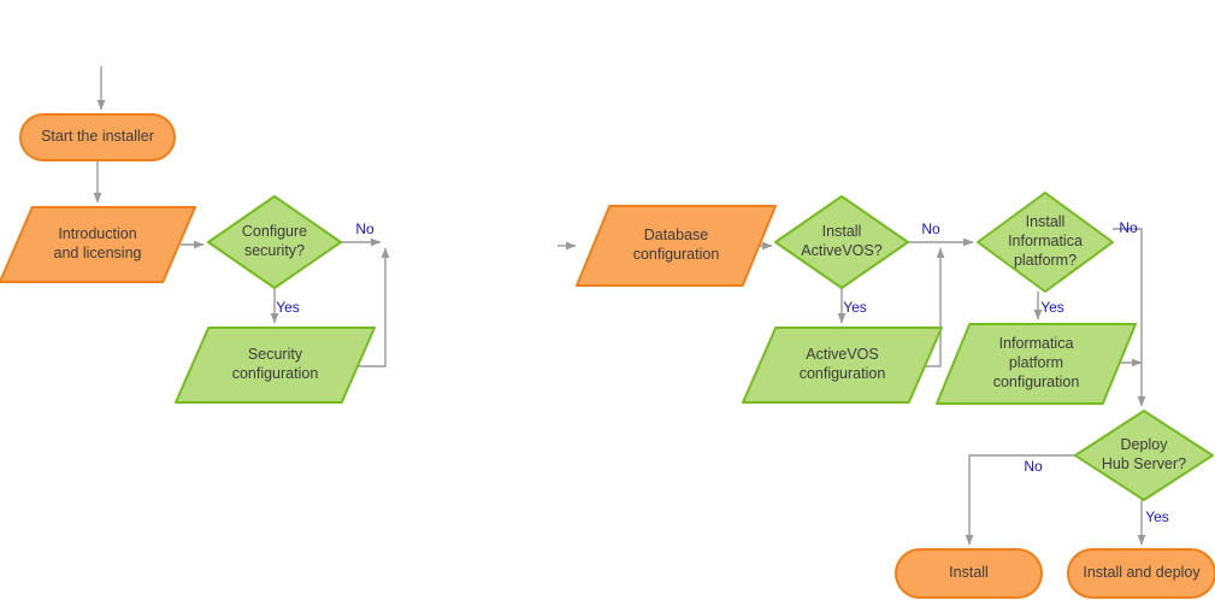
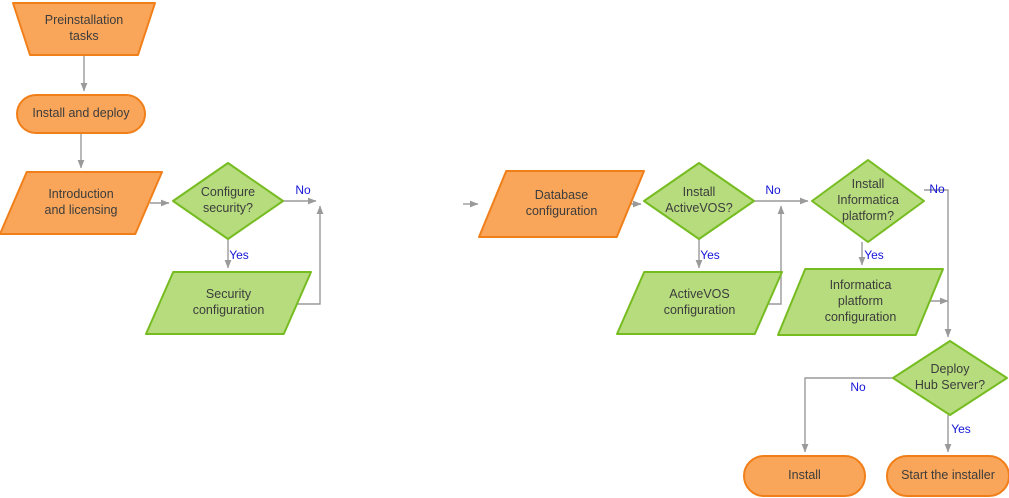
  No
  Yes
  No
  Yes
  No
  Yes
  No
  Yes
+ Preinstallation tasks
- Start the installer
+ Install and deploy
  Introduction and licensing
  Configure security?
  Security configuration
  Database configuration
  Install ActiveVOS?
  ActiveVOS configuration
  Install Informatica platform?
  Informatica platform configuration
  Deploy Hub Server?
  Install
- Install and deploy
+ Start the installer
